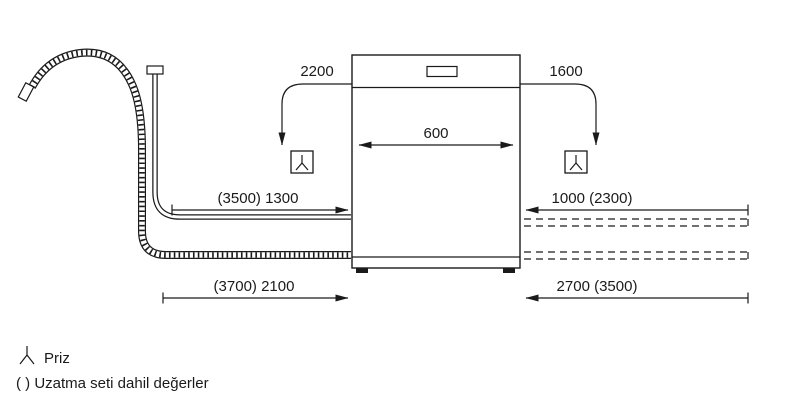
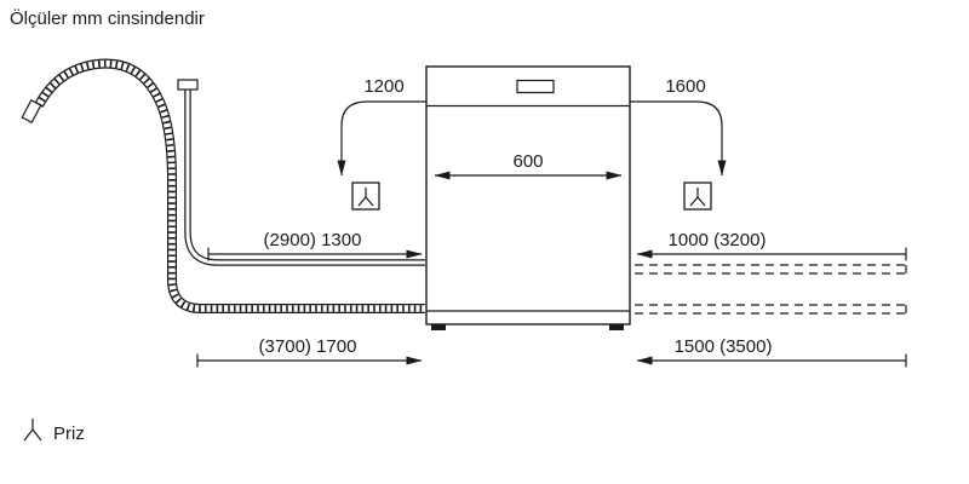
+ Ölçüler mm cinsindendir
  600
- 2200
+ 1200
  1600
- (3500) 1300
+ (2900) 1300
- 1000 (2300)
+ 1000 (3200)
- (3700) 2100
+ (3700) 1700
- 2700 (3500)
+ 1500 (3500)
  Priz
- ( ) Uzatma seti dahil değerler
